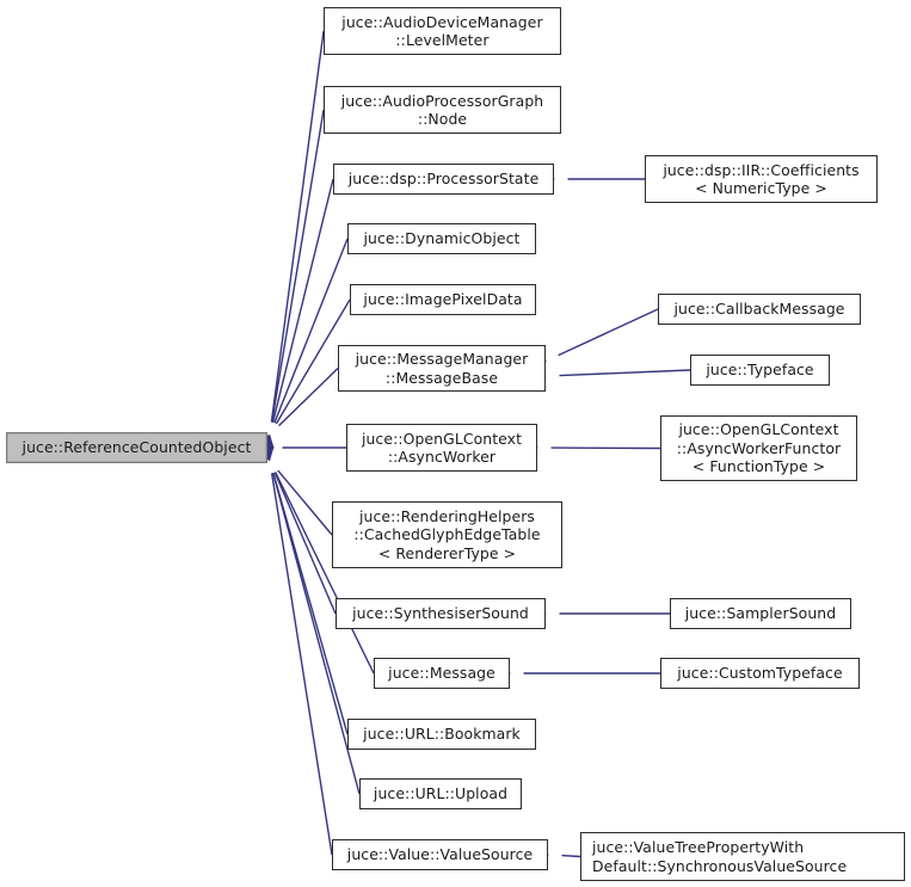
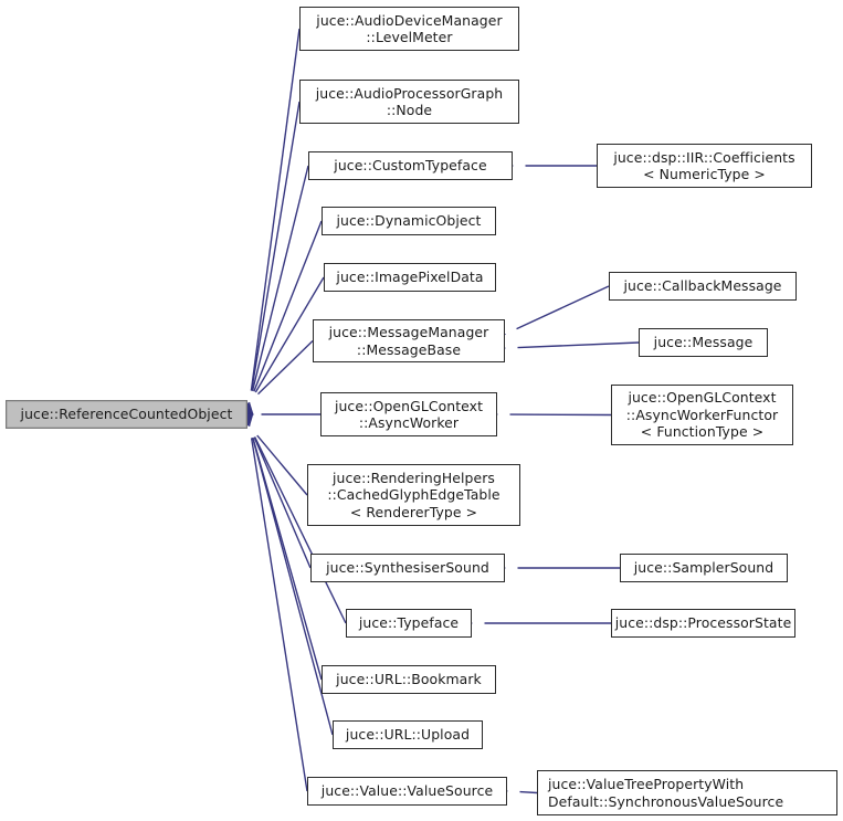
  juce::ReferenceCountedObject
  juce::AudioDeviceManager
  ::LevelMeter
  juce::AudioProcessorGraph
  ::Node
- juce::dsp::ProcessorState
+ juce::CustomTypeface
  juce::dsp::IIR::Coefficients
  < NumericType >
  juce::DynamicObject
  juce::ImagePixelData
  juce::CallbackMessage
  juce::MessageManager
  ::MessageBase
- juce::Typeface
+ juce::Message
  juce::OpenGLContext
  ::AsyncWorker
  juce::OpenGLContext
  ::AsyncWorkerFunctor
  < FunctionType >
  juce::RenderingHelpers
  ::CachedGlyphEdgeTable
  < RendererType >
  juce::SynthesiserSound
  juce::SamplerSound
- juce::Message
+ juce::Typeface
- juce::CustomTypeface
+ juce::dsp::ProcessorState
  juce::URL::Bookmark
  juce::URL::Upload
  juce::Value::ValueSource
  juce::ValueTreePropertyWith
  Default::SynchronousValueSource
